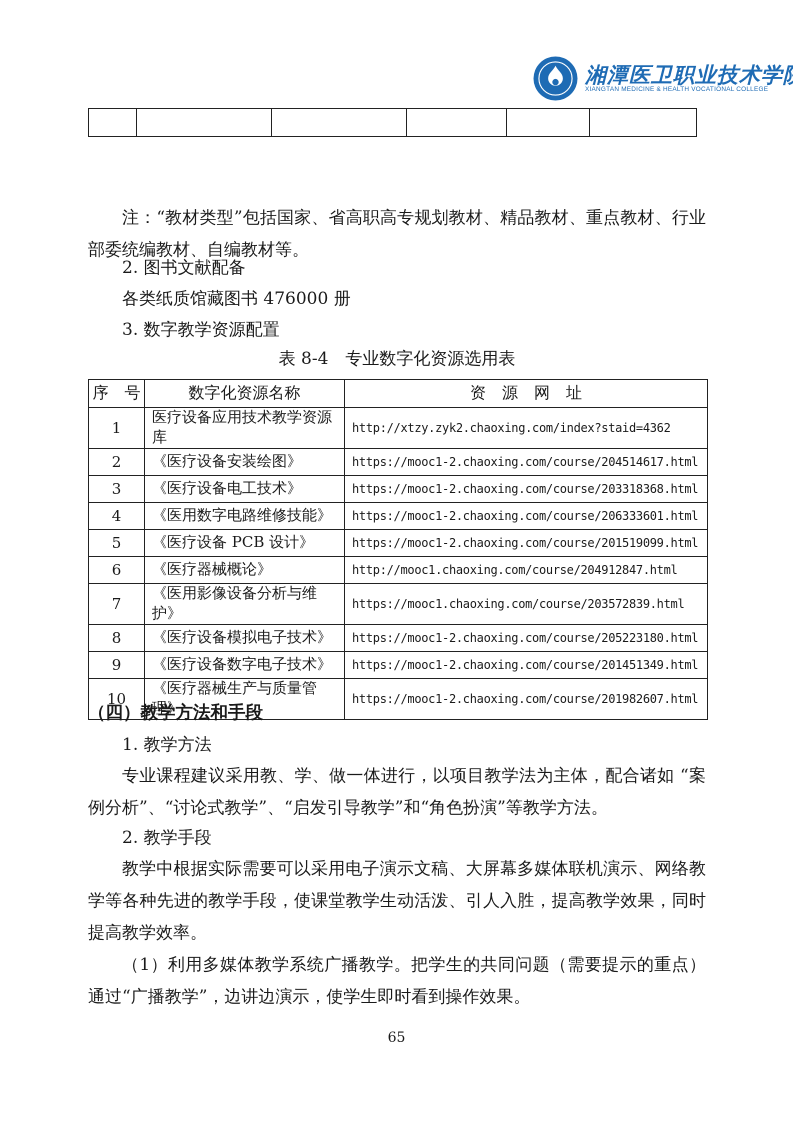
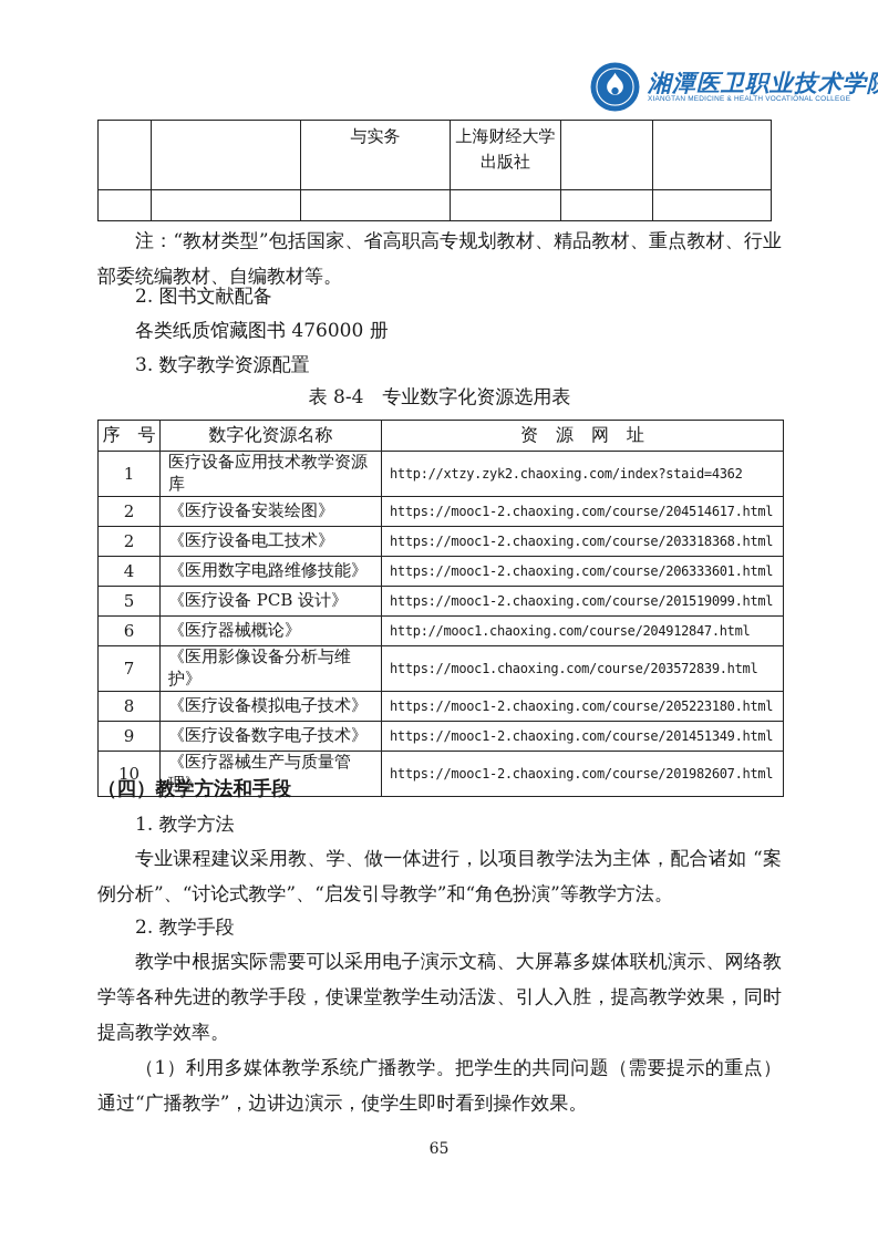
  湘潭医卫职业技术学
+ 		与实务	上海财经大学 出版社
  注：“教材类型”包括国家、省高职高专规划教材、精品教材、重点教材、行业部委统编教材、自编教材等。
  2. 图书文献配备
  各类纸质馆藏图书 476000 册
  3. 数字教学资源配置
  表 8-4 专业数字化资源选用表
  序 号	数字化资源名称	资 源 网 址
  1	医疗设备应用技术教学资源库	http://xtzy.zyk2.chaoxing.com/index?staid=4362
  2	《医疗设备安装绘图》	https://mooc1-2.chaoxing.com/course/204514617.html
- 3	《医疗设备电工技术》	https://mooc1-2.chaoxing.com/course/203318368.html
+ 2	《医疗设备电工技术》	https://mooc1-2.chaoxing.com/course/203318368.html
  4	《医用数字电路维修技能》	https://mooc1-2.chaoxing.com/course/206333601.html
  5	《医疗设备 PCB 设计》	https://mooc1-2.chaoxing.com/course/201519099.html
  6	《医疗器械概论》	http://mooc1.chaoxing.com/course/204912847.html
  7	《医用影像设备分析与维护》	https://mooc1.chaoxing.com/course/203572839.html
  8	《医疗设备模拟电子技术》	https://mooc1-2.chaoxing.com/course/205223180.html
  9	《医疗设备数字电子技术》	https://mooc1-2.chaoxing.com/course/201451349.html
  10	《医疗器械生产与质量管理》	https://mooc1-2.chaoxing.com/course/201982607.html
  （四）教学方法和手段
  1. 教学方法
  专业课程建议采用教、学、做一体进行，以项目教学法为主体，配合诸如 “案例分析”、“讨论式教学”、“启发引导教学”和“角色扮演”等教学方法。
  2. 教学手段
  教学中根据实际需要可以采用电子演示文稿、大屏幕多媒体联机演示、网络教学等各种先进的教学手段，使课堂教学生动活泼、引人入胜，提高教学效果，同时提高教学效率。
  （1）利用多媒体教学系统广播教学。把学生的共同问题（需要提示的重点）通过“广播教学”，边讲边演示，使学生即时看到操作效果。
  65
